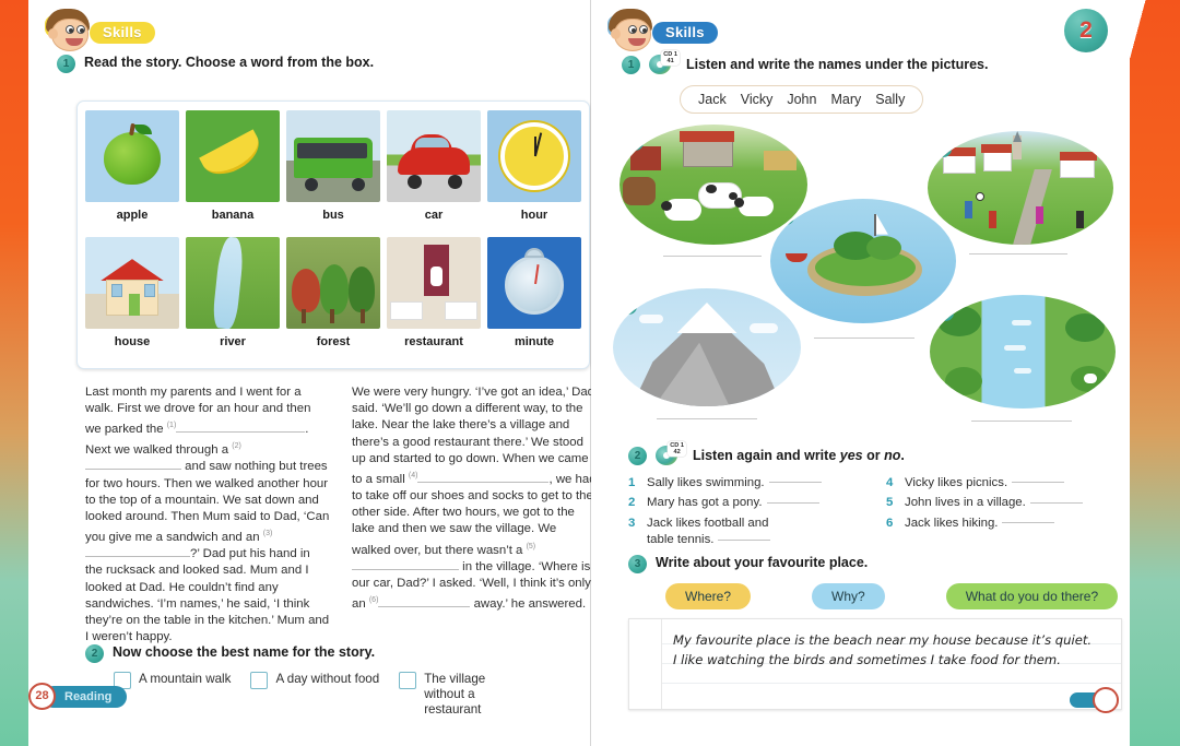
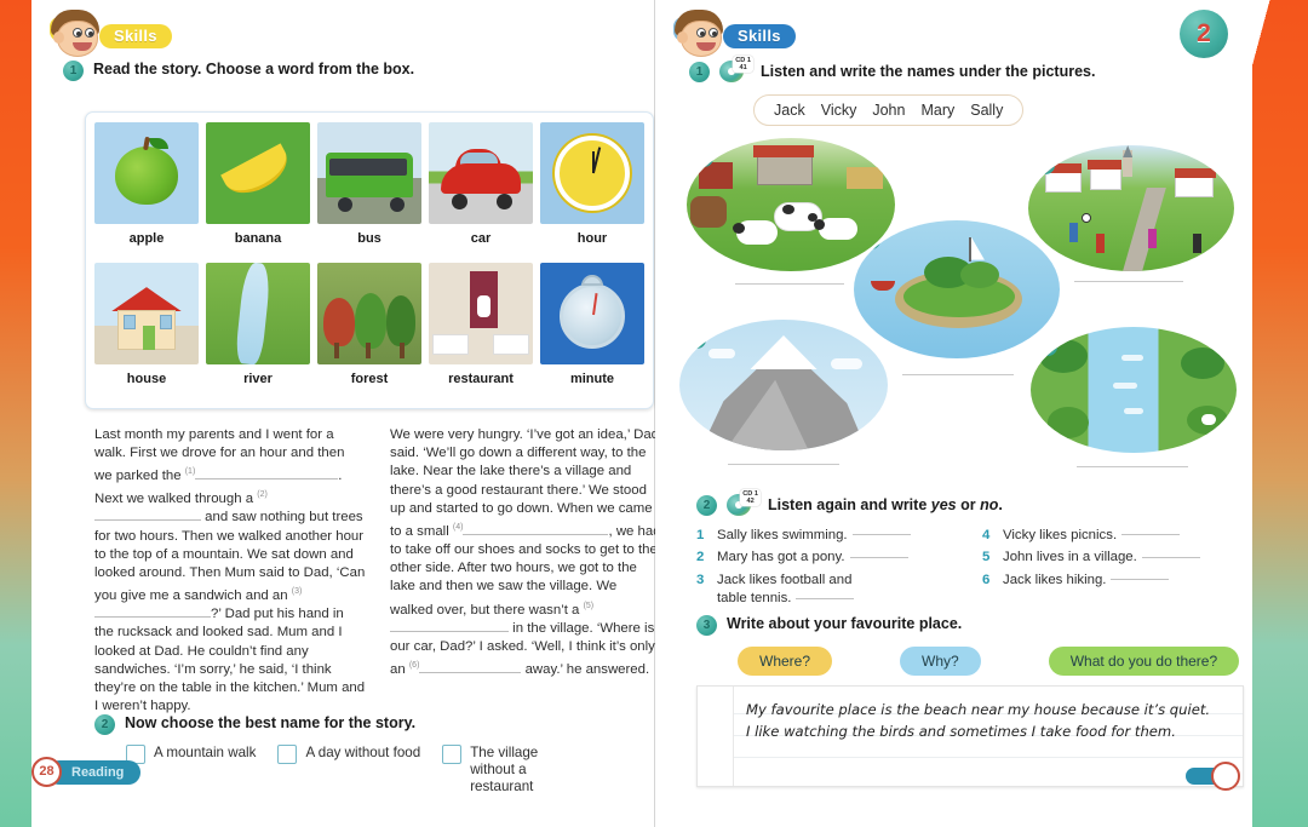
  Skills
  1
  Read the story. Choose a word from the box.
  apple
  banana
  bus
  car
  hour
  house
  river
  forest
  restaurant
  minute
- Last month my parents and I went for a walk. First we drove for an hour and then we parked the . Next we walked through a and saw nothing but trees for two hours. Then we walked another hour to the top of a mountain. We sat down and looked around. Then Mum said to Dad, ‘Can you give me a sandwich and an?’ Dad put his hand in the rucksack and looked sad. Mum and I looked at Dad. He couldn’t find any sandwiches. ‘I’m names,’ he said, ‘I think they’re on the table in the kitchen.’ Mum and I weren’t happy.
+ Last month my parents and I went for a walk. First we drove for an hour and then we parked the . Next we walked through a and saw nothing but trees for two hours. Then we walked another hour to the top of a mountain. We sat down and looked around. Then Mum said to Dad, ‘Can you give me a sandwich and an?’ Dad put his hand in the rucksack and looked sad. Mum and I looked at Dad. He couldn’t find any sandwiches. ‘I’m sorry,’ he said, ‘I think they’re on the table in the kitchen.’ Mum and I weren’t happy.
  We were very hungry. ‘I’ve got an idea,’ Da said. ‘We’ll go down a different way, to the lake. Near the lake there’s a village and there’s a good restaurant there.’ We stood up and started to go down. When we came to a small , we ha to take off our shoes and socks to get to the other side. After two hours, we got to the lake and then we saw the village. We walked over, but there wasn’t a in the village. ‘Where is our car, Dad?’ I asked. ‘Well, I think it’s only an away.’ he answered.
  2
  Now choose the best name for the story.
  A mountain walk
  A day without food
  The village without a restaurant
  28
  Reading
  Skills
  2
  1
  Listen and write the names under the pictures.
  Jack
  Vicky
  John
  Mary
  Sally
  1
  2
  3
  4
  5
  2
  Listen again and write yes or no.
  1
  Sally likes swimming.
  2
  Mary has got a pony.
  3
  Jack likes football and table tennis.
  4
  Vicky likes picnics.
  5
  John lives in a village.
  6
  Jack likes hiking.
  3
  Write about your favourite place.
  Where?
  Why?
  What do you do there?
  My favourite place is the beach near my house because it’s quiet.
  I like watching the birds and sometimes I take food for them.
